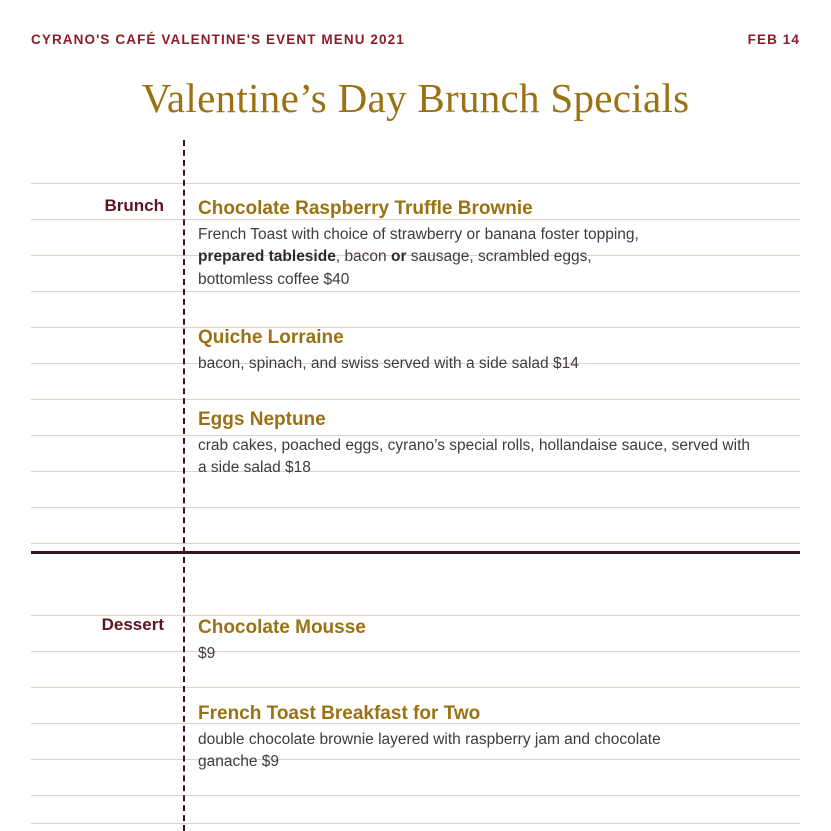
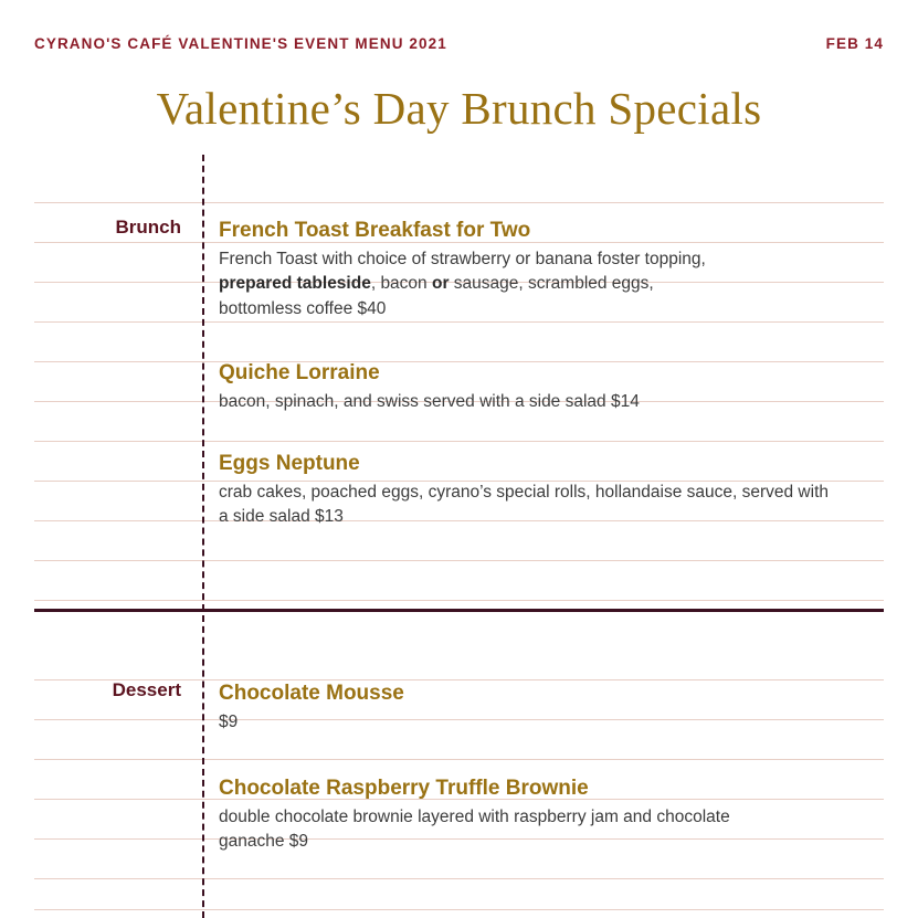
  CYRANO'S CAFÉ VALENTINE'S EVENT MENU 2021
  FEB 14
  Valentine’s Day Brunch Specials
  Brunch
- Chocolate Raspberry Truffle Brownie
+ French Toast Breakfast for Two
  French Toast with choice of strawberry or banana foster topping,
  prepared tableside, bacon or sausage, scrambled eggs,
  bottomless coffee $40
  Quiche Lorraine
  bacon, spinach, and swiss served with a side salad $14
  Eggs Neptune
- crab cakes, poached eggs, cyrano’s special rolls, hollandaise sauce, served with a side salad $18
+ crab cakes, poached eggs, cyrano’s special rolls, hollandaise sauce, served with a side salad $13
  Dessert
  Chocolate Mousse
  $9
- French Toast Breakfast for Two
+ Chocolate Raspberry Truffle Brownie
  double chocolate brownie layered with raspberry jam and chocolate ganache $9
